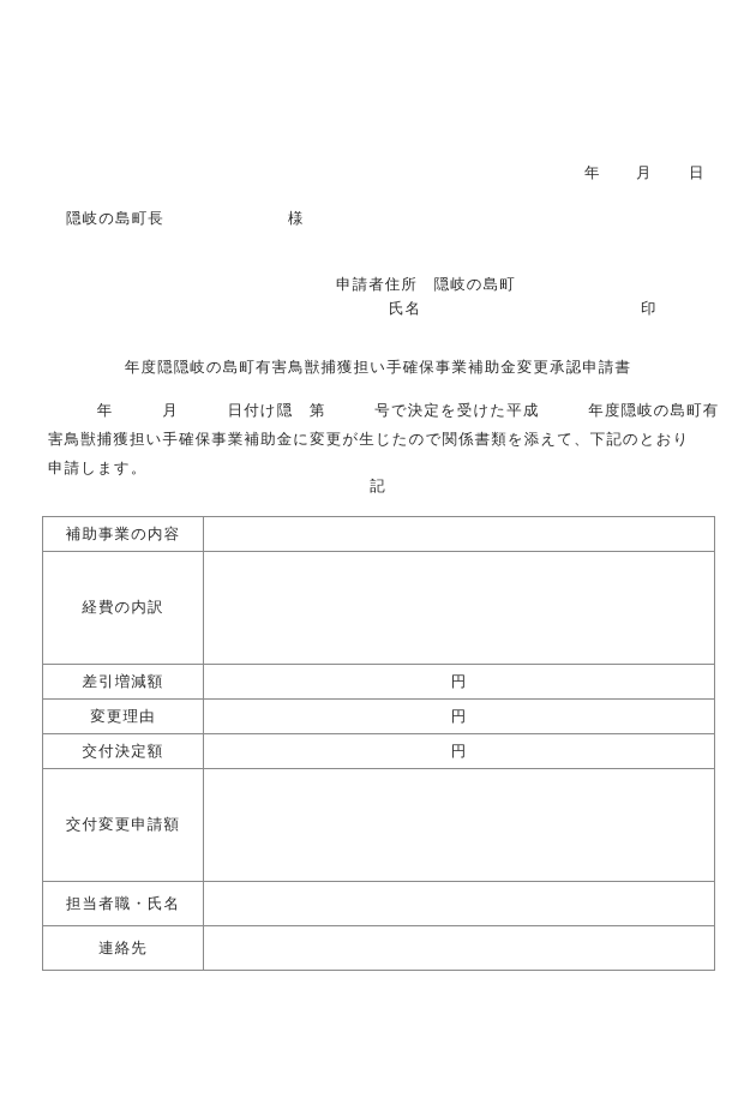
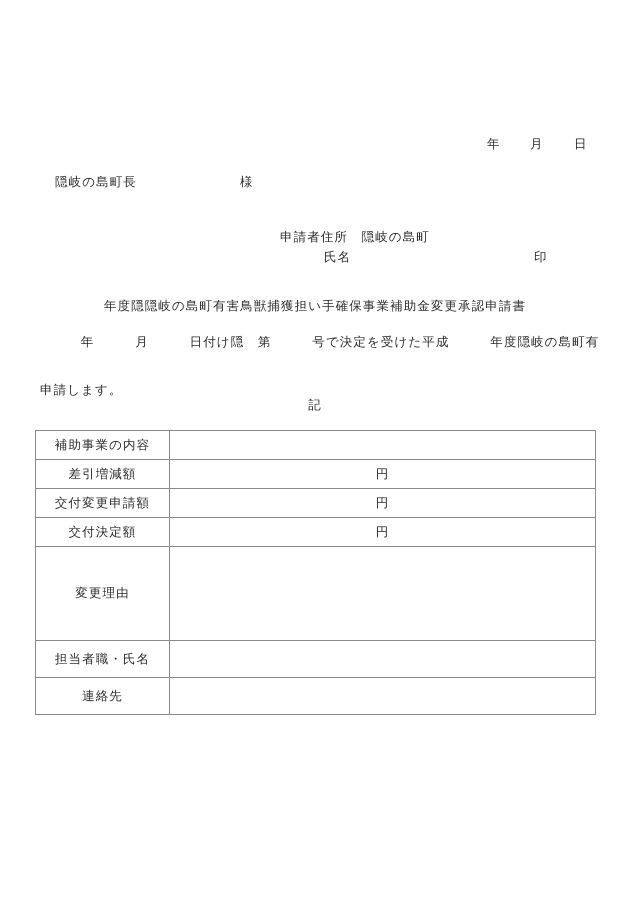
  年
  月
  日
  隠岐の島町長
  様
  申請者住所 隠岐の島町
  氏名
  印
  年度隠隠岐の島町有害鳥獣捕獲担い手確保事業補助金変更承認申請書
  年 月 日付け隠 第 号で決定を受けた平成 年度隠岐の島町有
- 害鳥獣捕獲担い手確保事業補助金に変更が生じたので関係書類を添えて、下記のとおり
  申請します。
  記
  補助事業の内容
- 経費の内訳
  差引増減額	円
- 変更理由	円
+ 交付変更申請額	円
  交付決定額	円
- 交付変更申請額
+ 変更理由
  担当者職・氏名
  連絡先
